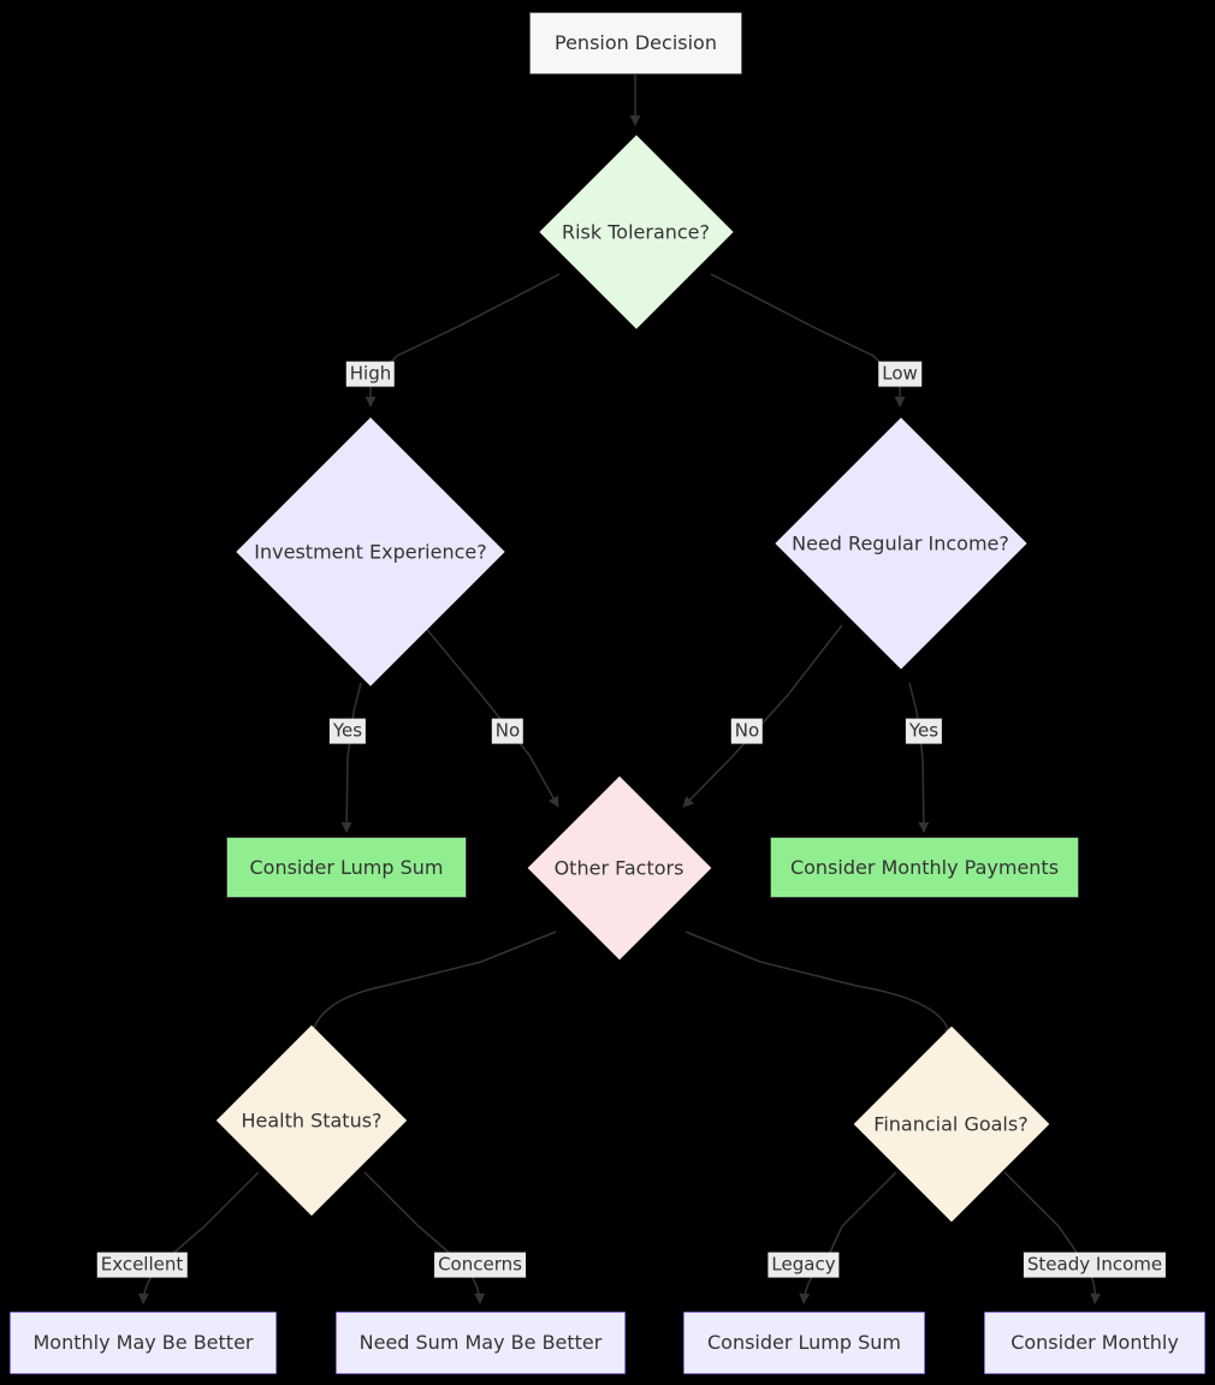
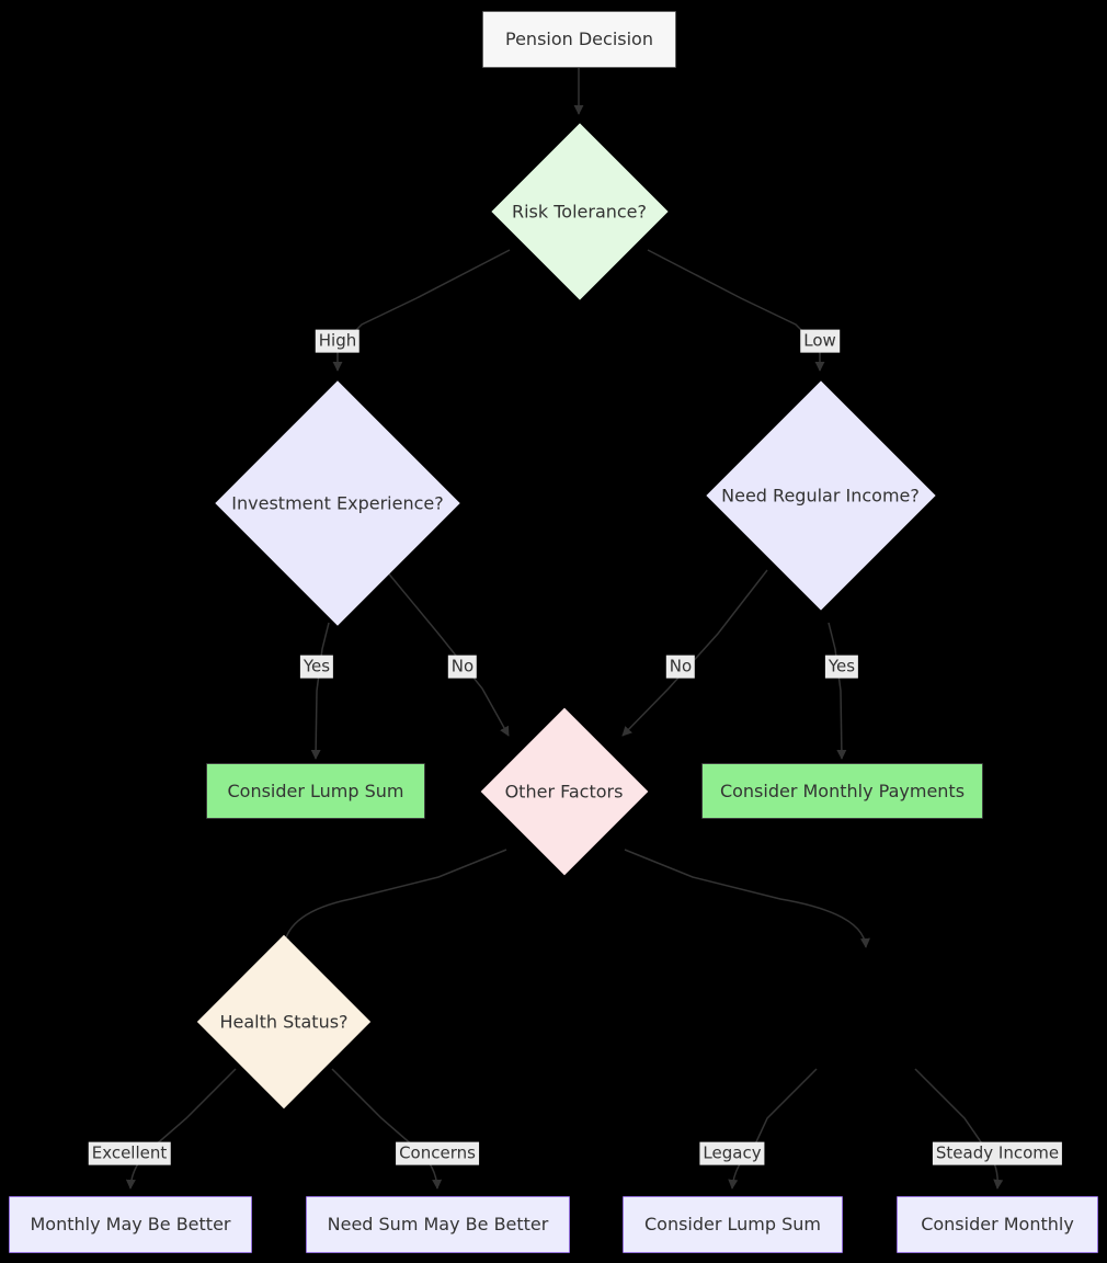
  Pension Decision
  Risk Tolerance?
  Investment Experience?
  Need Regular Income?
  Consider Lump Sum
  Other Factors
  Consider Monthly Payments
  Health Status?
- Financial Goals?
  Monthly May Be Better
  Need Sum May Be Better
  Consider Lump Sum
  Consider Monthly
  High
  Low
  Yes
  No
  No
  Yes
  Excellent
  Concerns
  Legacy
  Steady Income
